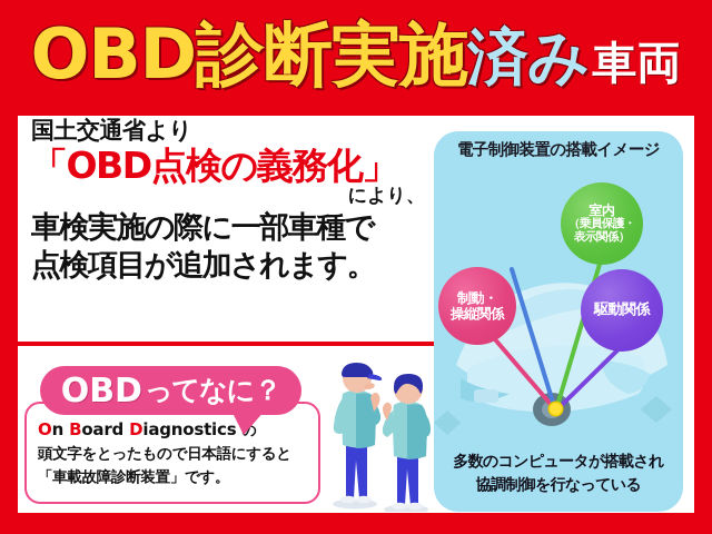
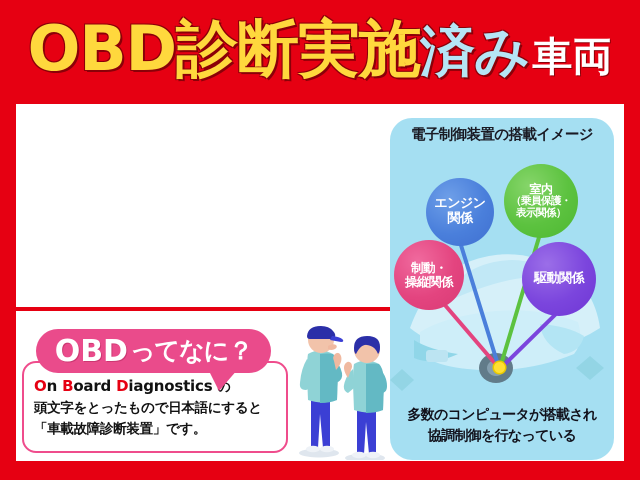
  OBD診断実施
  済み
  車両
- 国土交通省より
- 「OBD点検の義務化」
- により、
- 車検実施の際に一部車種で
- 点検項目が追加されます。
  OBD
  ってなに？
  On Board Diagnostics の
  頭文字をとったもので日本語にすると
  「車載故障診断装置」です。
  電子制御装置の搭載イメージ
+ エンジン
+ 関係
  室内
  （乗員保護・
  表示関係）
  制動・
  操縦関係
  駆動関係
  多数のコンピュータが搭載され
  協調制御を行なっている
